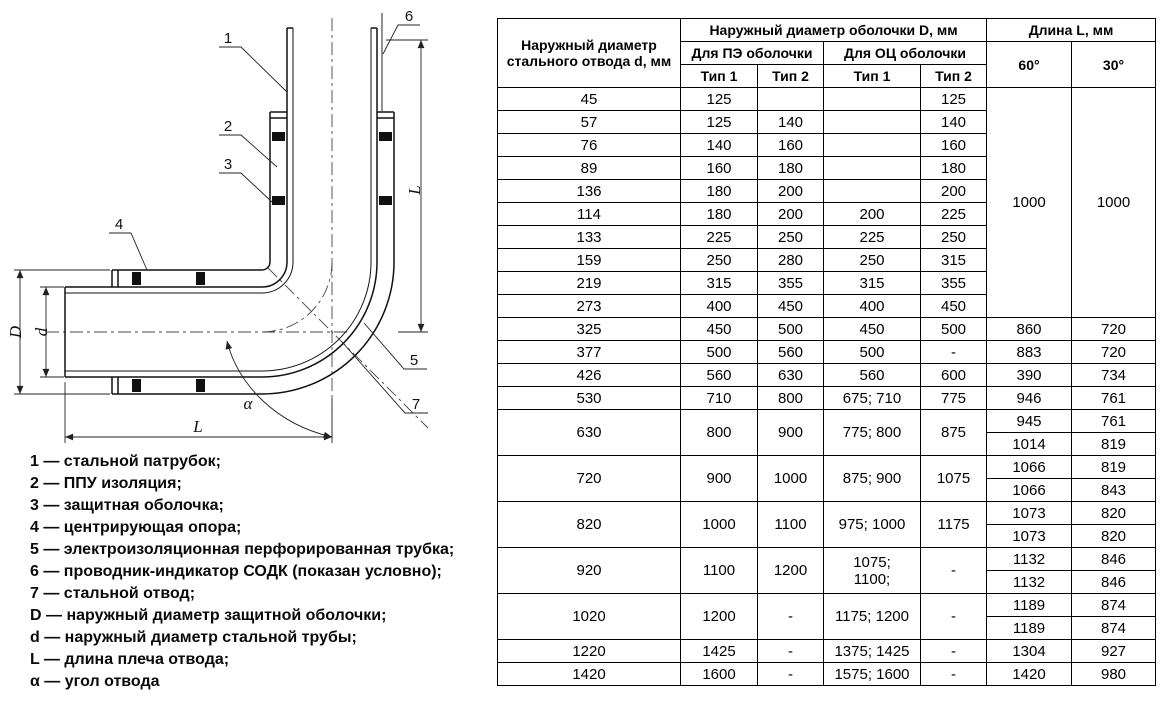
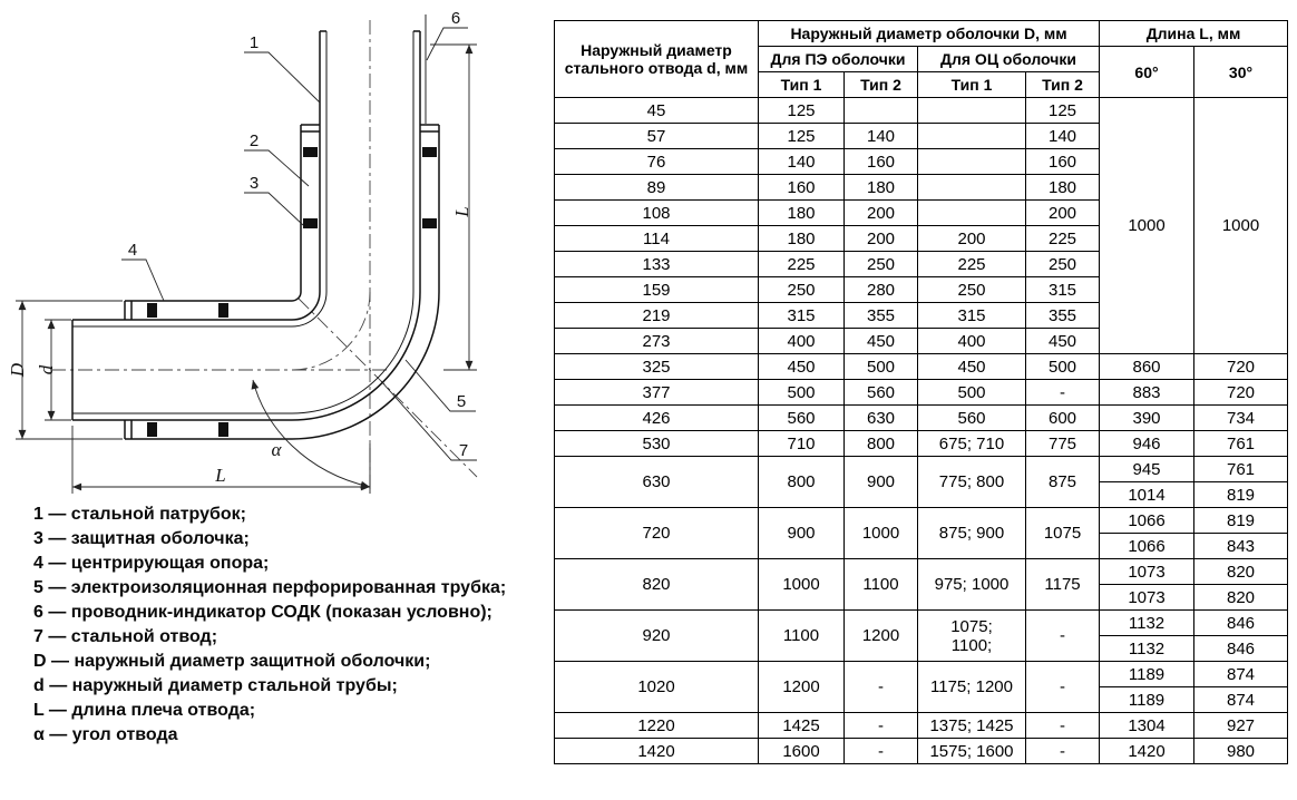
  1
  2
  3
  4
  5
  6
  7
  L
  α
  1 — стальной патрубок;
- 2 — ППУ изоляция;
  3 — защитная оболочка;
  4 — центрирующая опора;
  5 — электроизоляционная перфорированная трубка;
  6 — проводник-индикатор СОДК (показан условно);
  7 — стальной отвод;
  D — наружный диаметр защитной оболочки;
  d — наружный диаметр стальной трубы;
  L — длина плеча отвода;
  α — угол отвода
  Наружный диаметр стального отвода d, мм	Наружный диаметр оболочки D, мм	Длина L, мм
  Для ПЭ оболочки	Для ОЦ оболочки	60°	30°
  Тип 1	Тип 2	Тип 1	Тип 2
  45	125			125	1000	1000
  57	125	140		140
  76	140	160		160
  89	160	180		180
- 136	180	200		200
+ 108	180	200		200
  114	180	200	200	225
  133	225	250	225	250
  159	250	280	250	315
  219	315	355	315	355
  273	400	450	400	450
  325	450	500	450	500	860	720
  377	500	560	500	-	883	720
  426	560	630	560	600	390	734
  530	710	800	675; 710	775	946	761
  630	800	900	775; 800	875	945	761
  1014	819
  720	900	1000	875; 900	1075	1066	819
  1066	843
  820	1000	1100	975; 1000	1175	1073	820
  1073	820
  920	1100	1200	1075; 1100;	-	1132	846
  1132	846
  1020	1200	-	1175; 1200	-	1189	874
  1189	874
  1220	1425	-	1375; 1425	-	1304	927
  1420	1600	-	1575; 1600	-	1420	980
